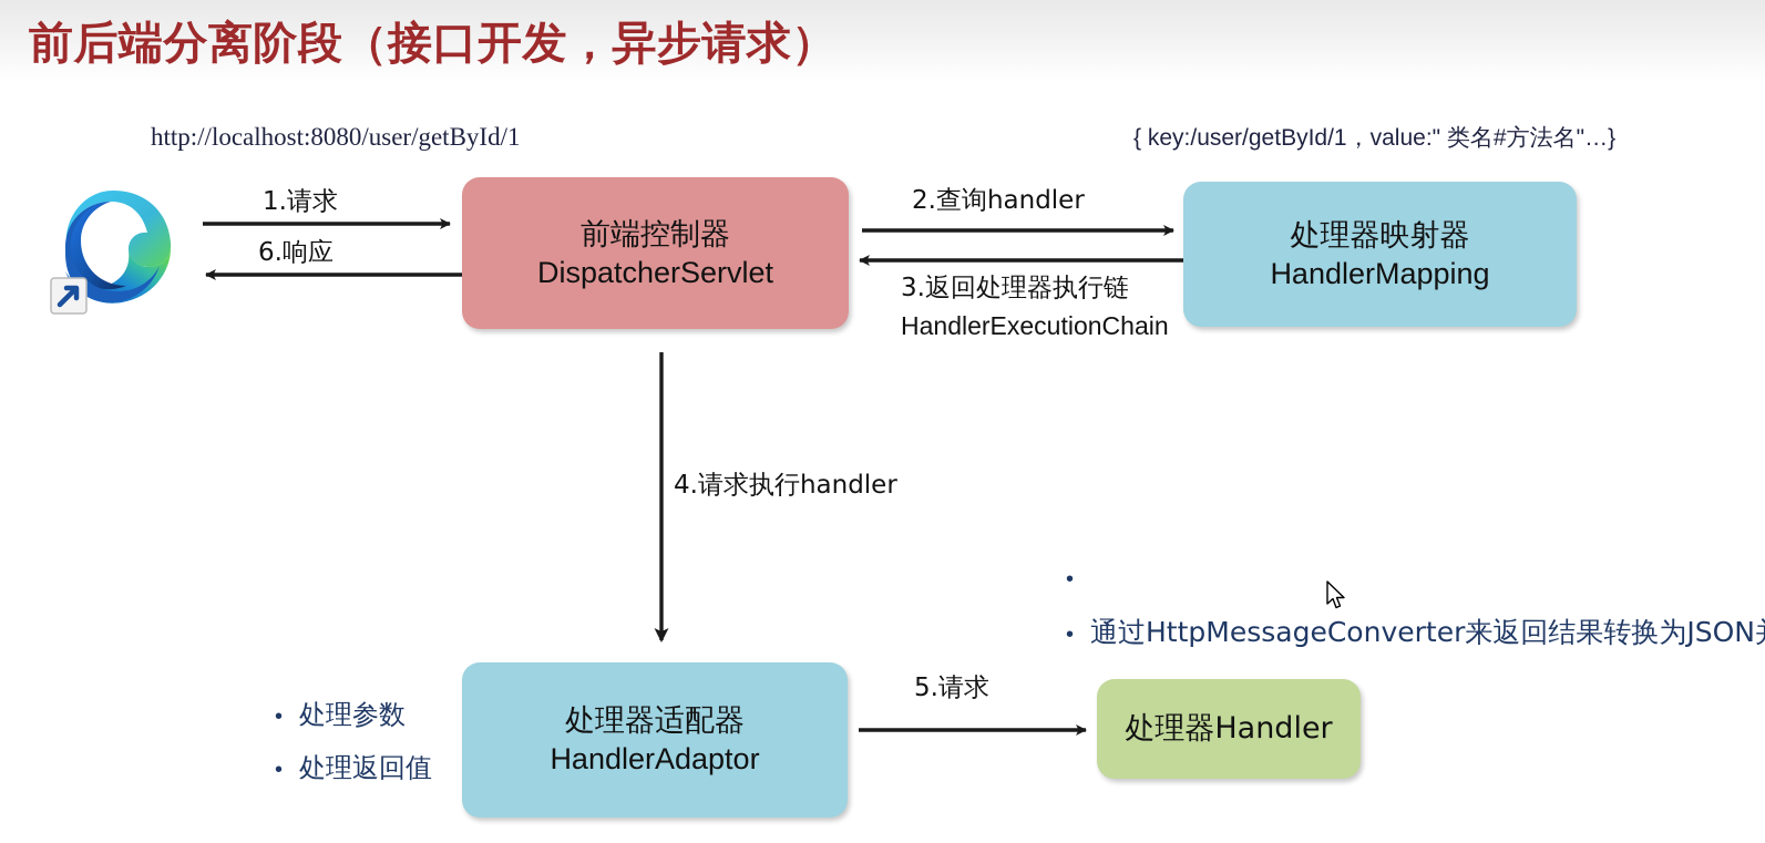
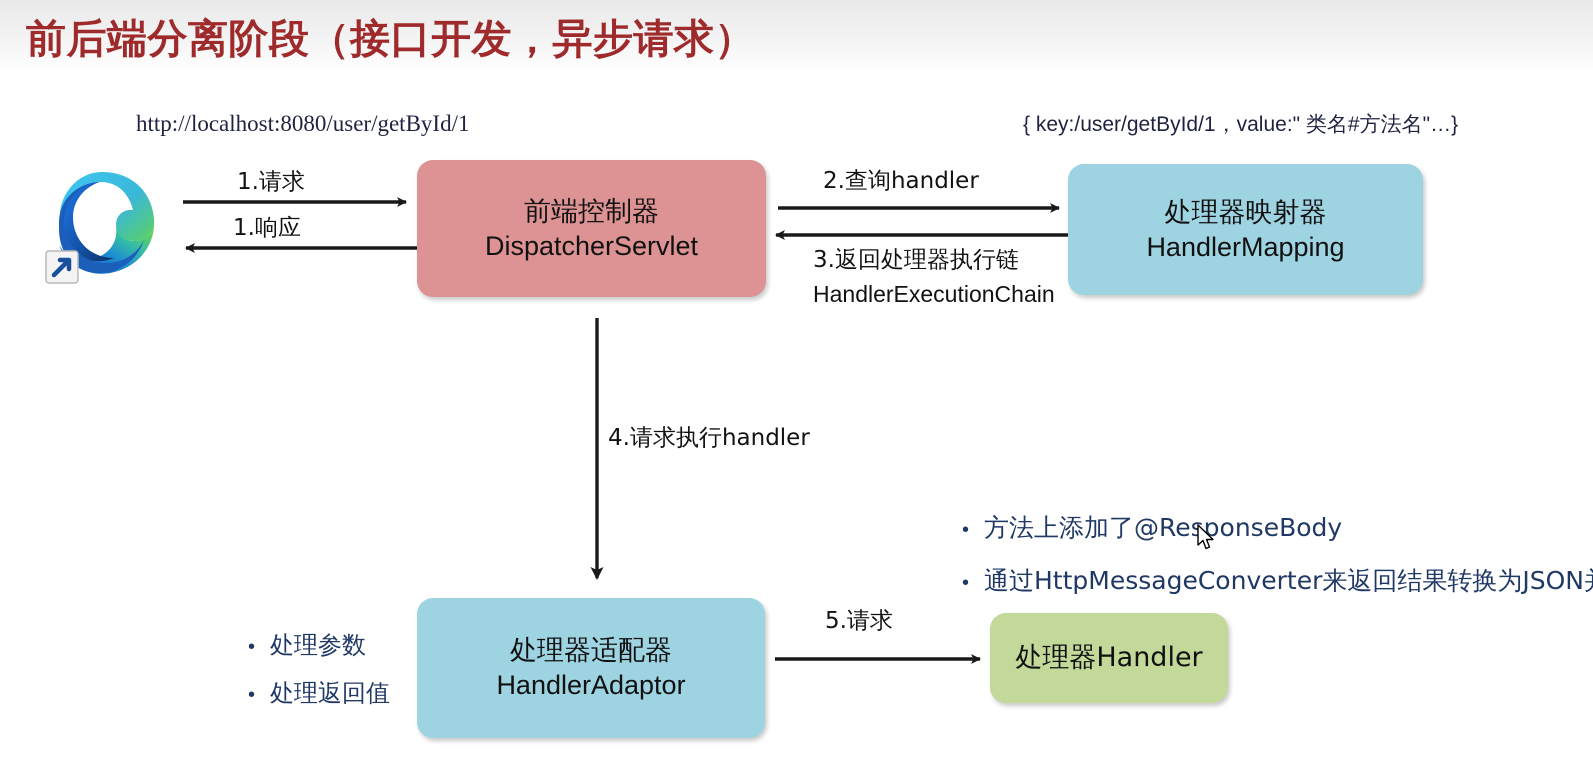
  前后端分离阶段（接口开发，异步请求）
  http://localhost:8080/user/getById/1
  { key:/user/getById/1，value:" 类名#方法名"…}
  前端控制器
  DispatcherServlet
  处理器映射器
  HandlerMapping
  处理器适配器
  HandlerAdaptor
  处理器Handler
  1.请求
- 6.响应
+ 1.响应
  2.查询handler
  3.返回处理器执行链
  HandlerExecutionChain
  4.请求执行handler
  5.请求
  •
  处理参数
  •
  处理返回值
  •
+ 方法上添加了@ResponseBody
  •
  通过HttpMessageConverter来返回结果转换为JSON
